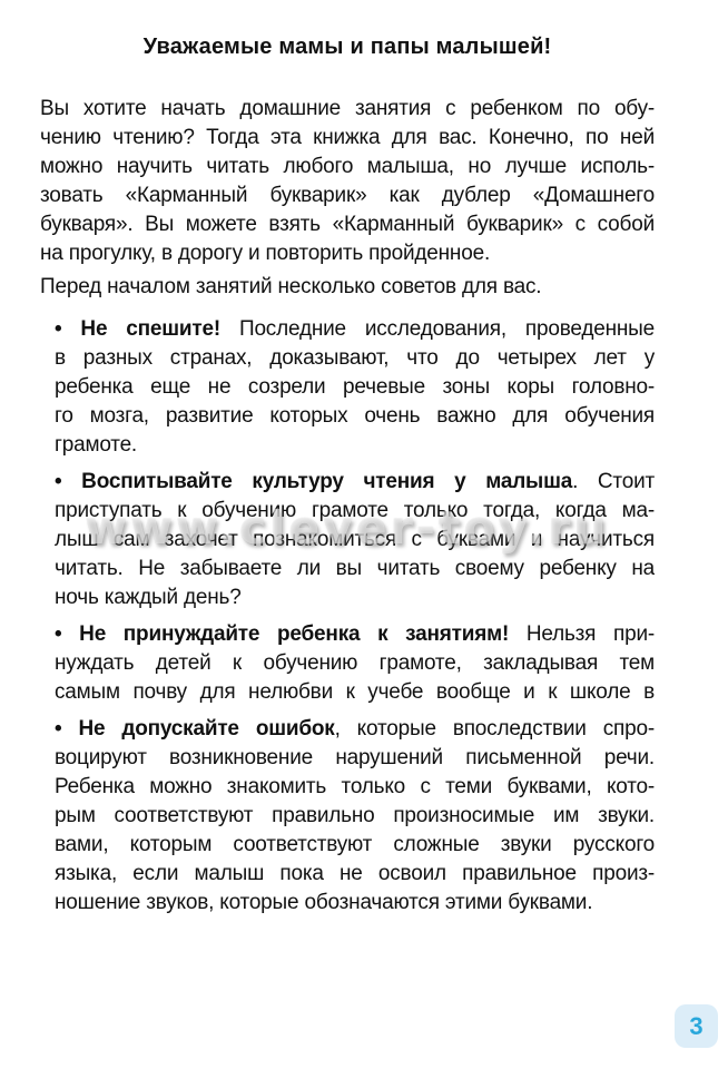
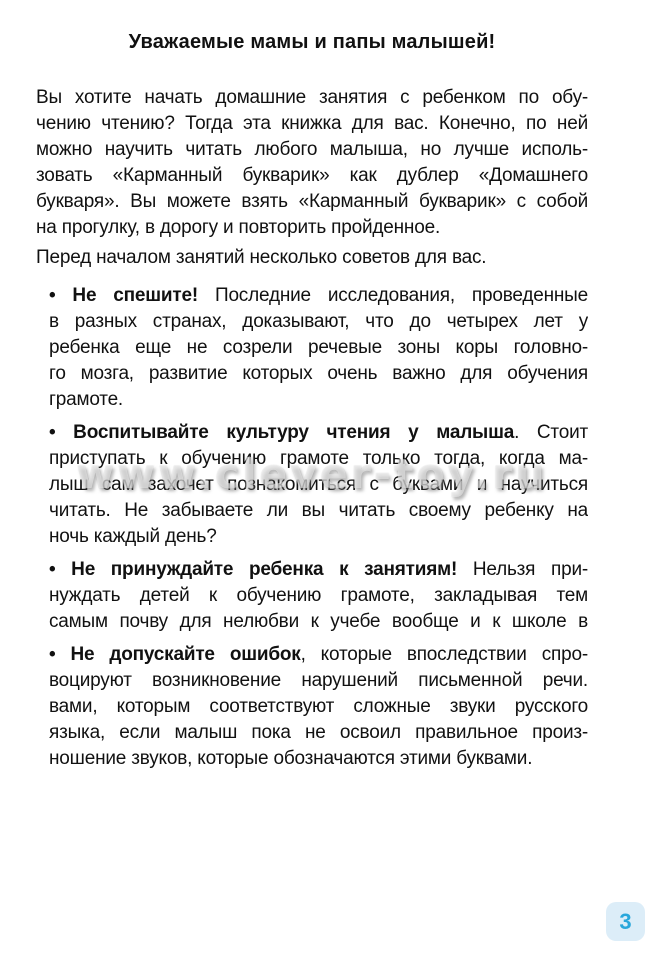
  Уважаемые мамы и папы малышей!
  Вы хотите начать домашние занятия с ребенком по обу-
  чению чтению? Тогда эта книжка для вас. Конечно, по ней
  можно научить читать любого малыша, но лучше исполь-
  зовать «Карманный букварик» как дублер «Домашнего
  букваря». Вы можете взять «Карманный букварик» с собой
  на прогулку, в дорогу и повторить пройденное.
  Перед началом занятий несколько советов для вас.
  • Не спешите! Последние исследования, проведенные
  в разных странах, доказывают, что до четырех лет у
  ребенка еще не созрели речевые зоны коры головно-
  го мозга, развитие которых очень важно для обучения
  грамоте.
  • Воспитывайте культуру чтения у малыша. Стоит
  приступать к обучению грамоте только тогда, когда ма-
  лыш сам захочет познакомиться с буквами и научиться
  читать. Не забываете ли вы читать своему ребенку на
  ночь каждый день?
  • Не принуждайте ребенка к занятиям! Нельзя при-
  нуждать детей к обучению грамоте, закладывая тем
  самым почву для нелюбви к учебе вообще и к школе в
  • Не допускайте ошибок, которые впоследствии спро-
  воцируют возникновение нарушений письменной речи.
- Ребенка можно знакомить только с теми буквами, кото-
- рым соответствуют правильно произносимые им звуки.
  вами, которым соответствуют сложные звуки русского
  языка, если малыш пока не освоил правильное произ-
  ношение звуков, которые обозначаются этими буквами.
  www.clever-toy.ru
  3
